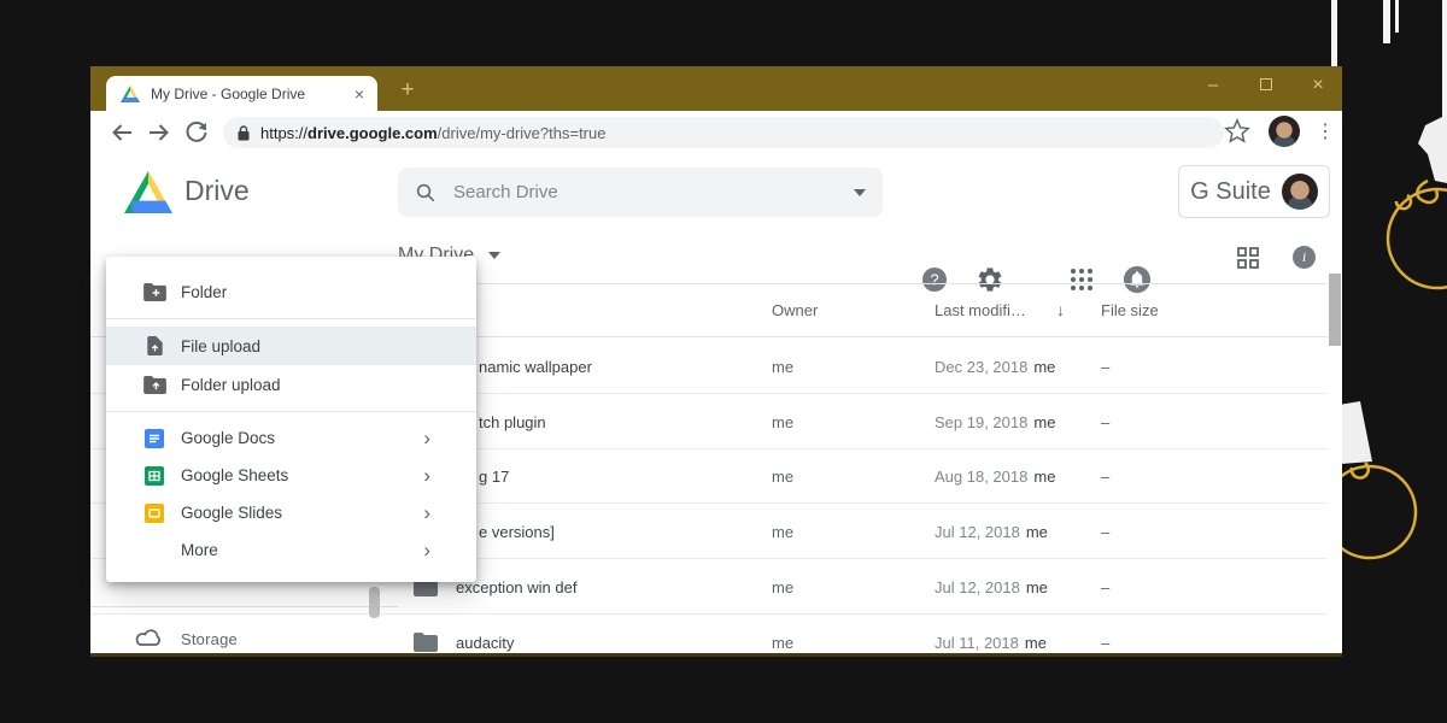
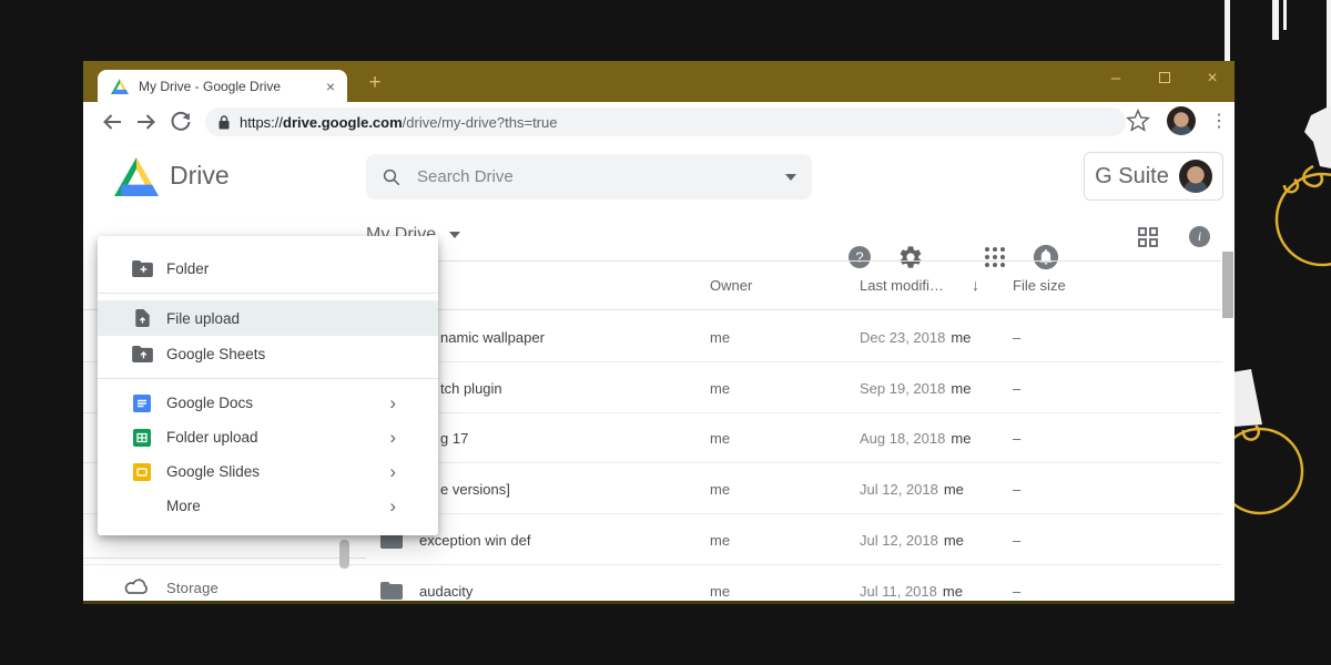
  My Drive - Google Drive
  ×
  +
  –
  ×
  https://
  drive.google.com
  /drive/my-drive?ths=true
  ⋮
  Drive
  Search Drive
  ?
  G Suite
  My Drive
  i
  Owner
  Last modifi…
  ↓
  File size
  namic wallpaper
  me
  Dec 23, 2018 me
  –
  tch plugin
  me
  Sep 19, 2018 me
  –
  g 17
  me
  Aug 18, 2018 me
  –
  e versions]
  me
  Jul 12, 2018 me
  –
  exception win def
  me
  Jul 12, 2018 me
  –
  audacity
  me
  Jul 11, 2018 me
  –
  Storage
  Folder
  File upload
- Folder upload
+ Google Sheets
  Google Docs
  ›
- Google Sheets
+ Folder upload
  ›
  Google Slides
  ›
  More
  ›
